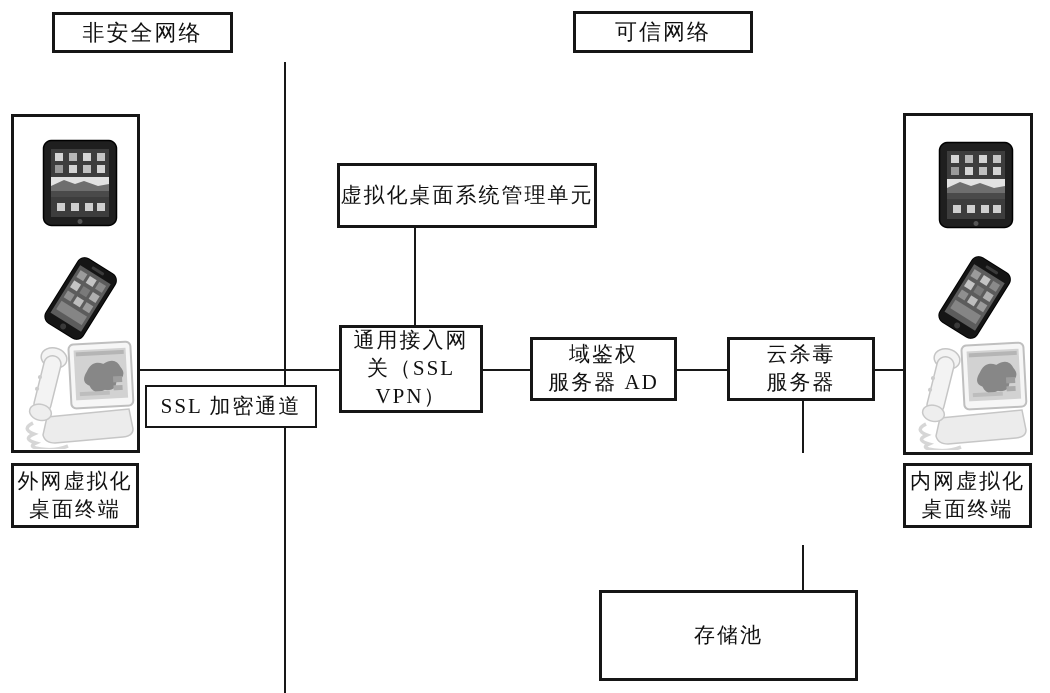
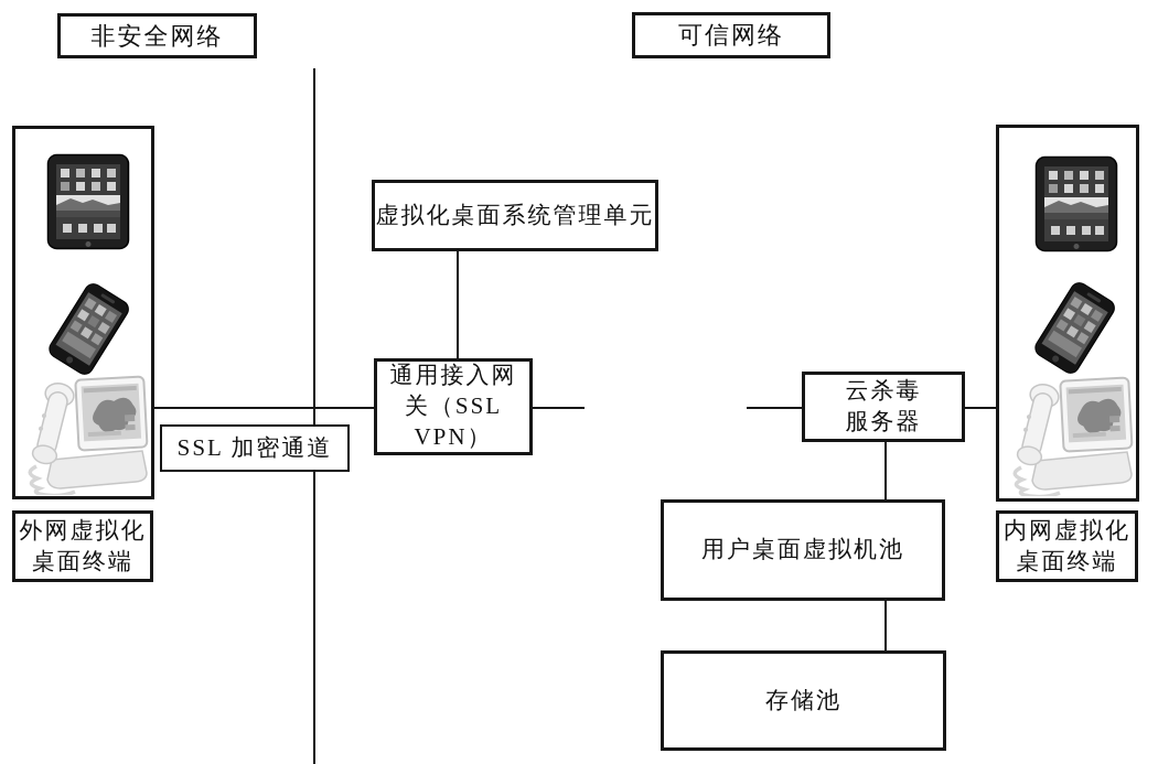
  非安全网络
  可信网络
  外网虚拟化
  桌面终端
  SSL 加密通道
  虚拟化桌面系统管理单元
  通用接入网
  关（SSL
  VPN）
- 域鉴权
- 服务器 AD
  云杀毒
  服务器
+ 用户桌面虚拟机池
  存储池
  内网虚拟化
  桌面终端
